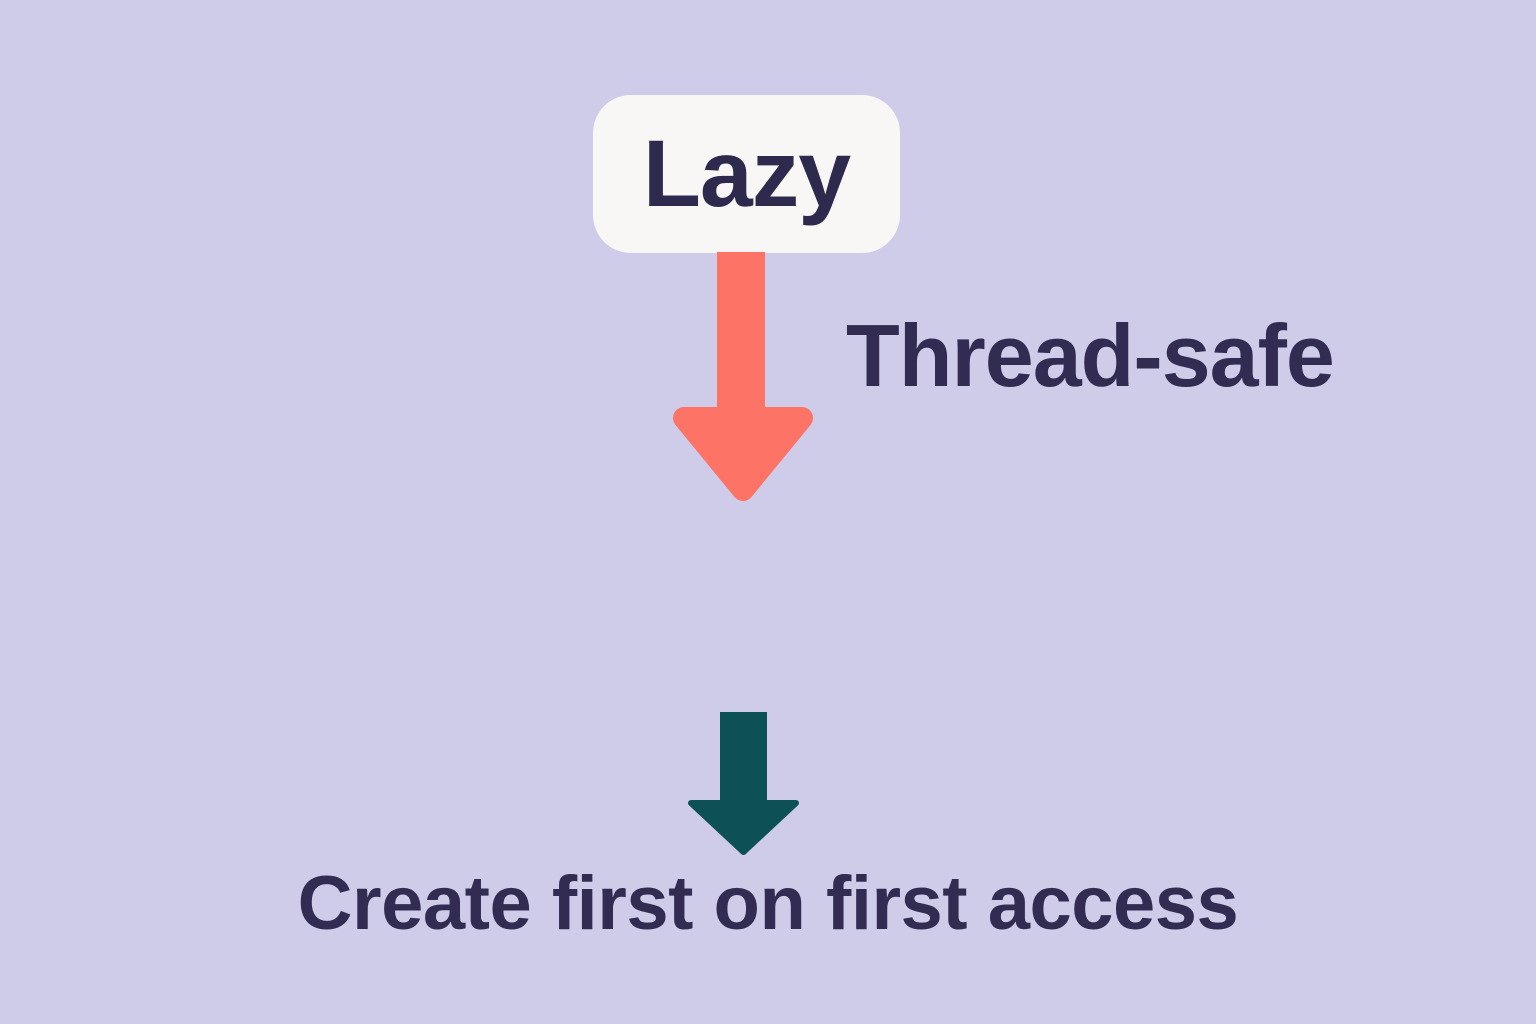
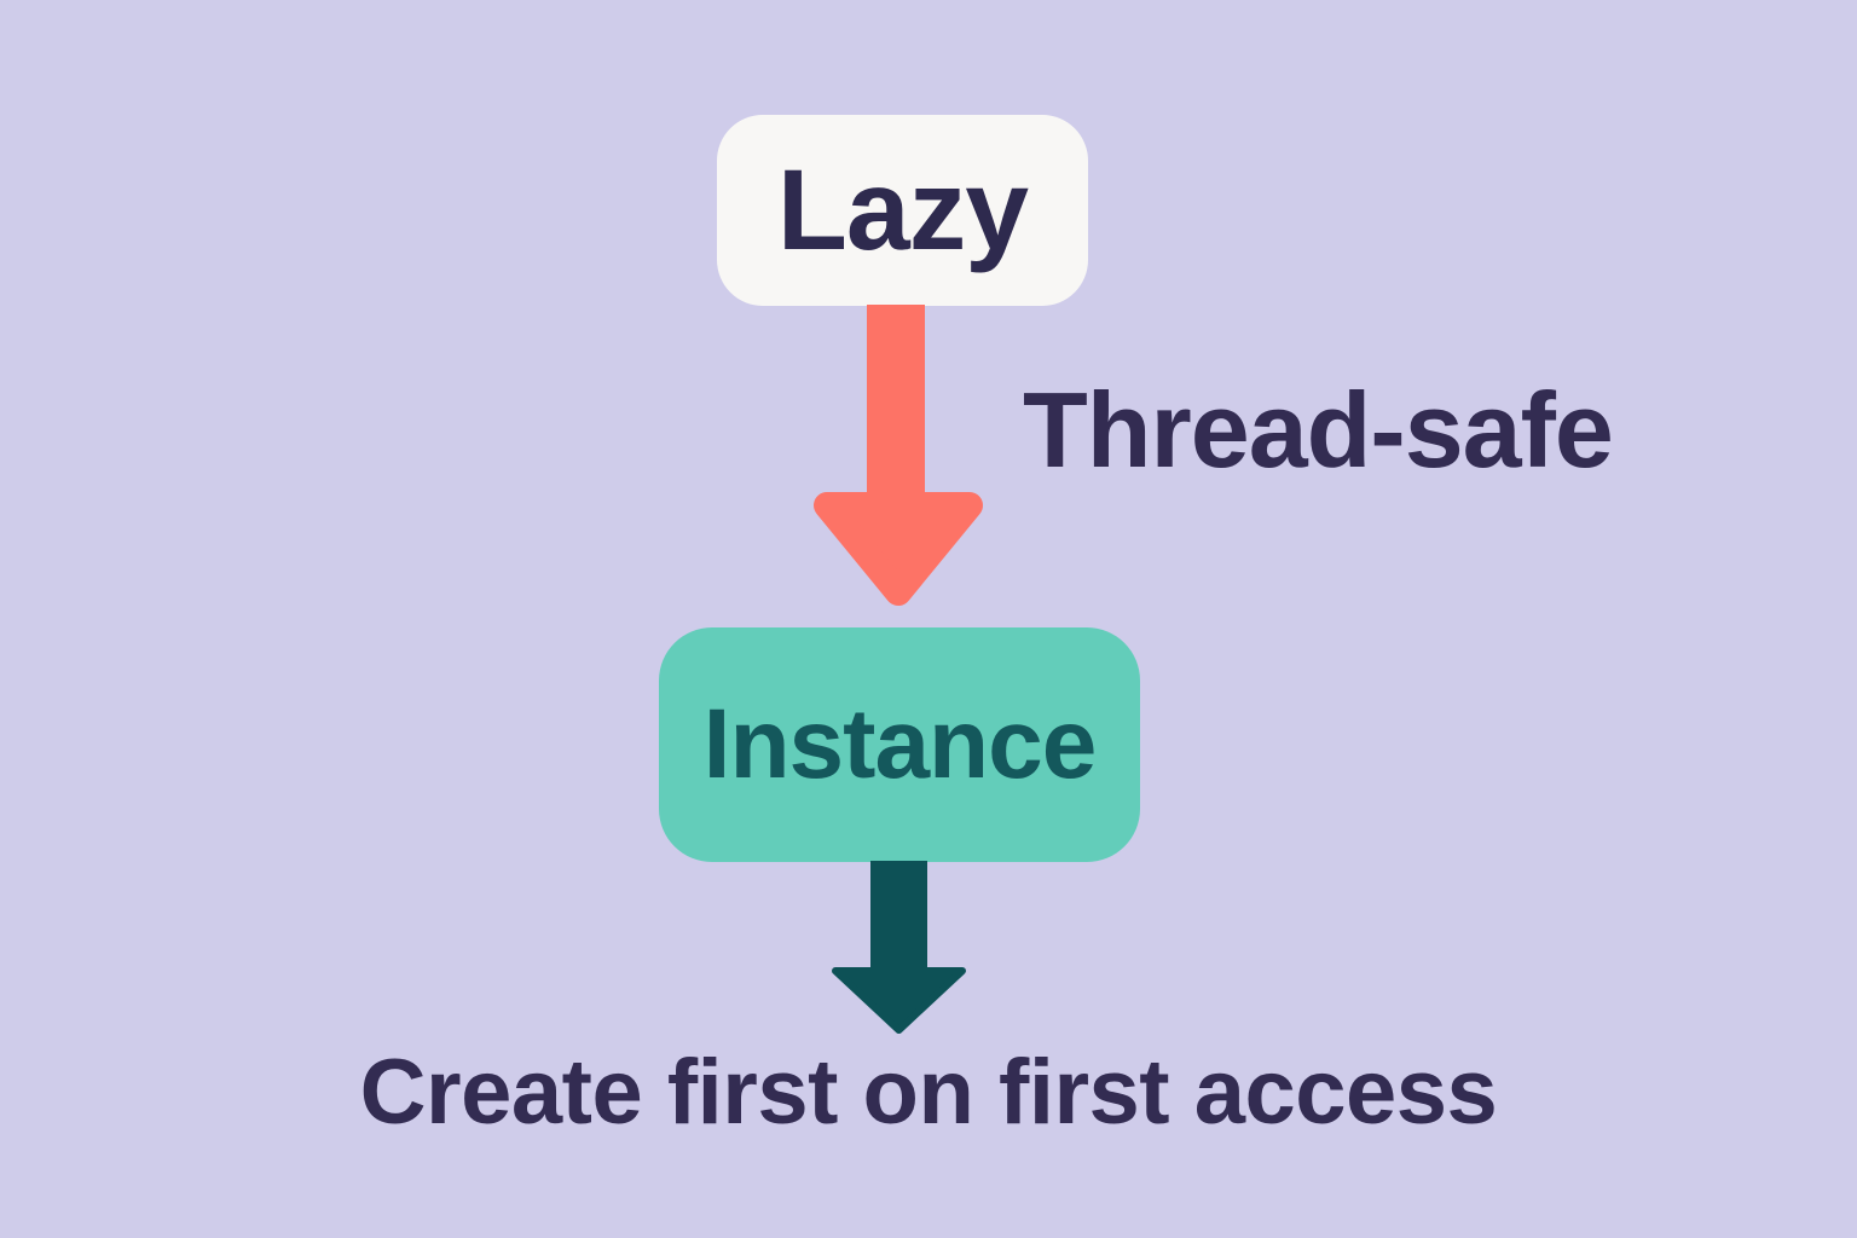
  Lazy
  Thread-safe
+ Instance
  Create first on first access
